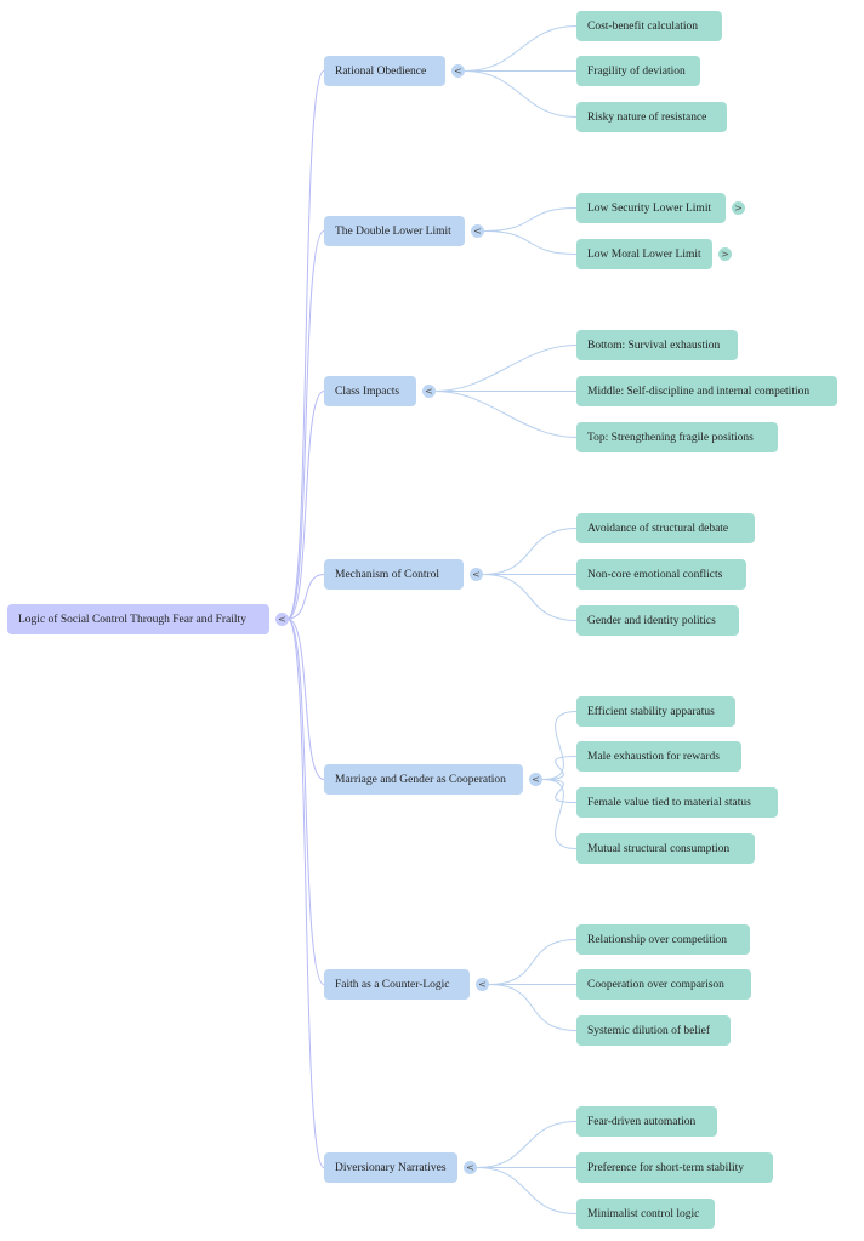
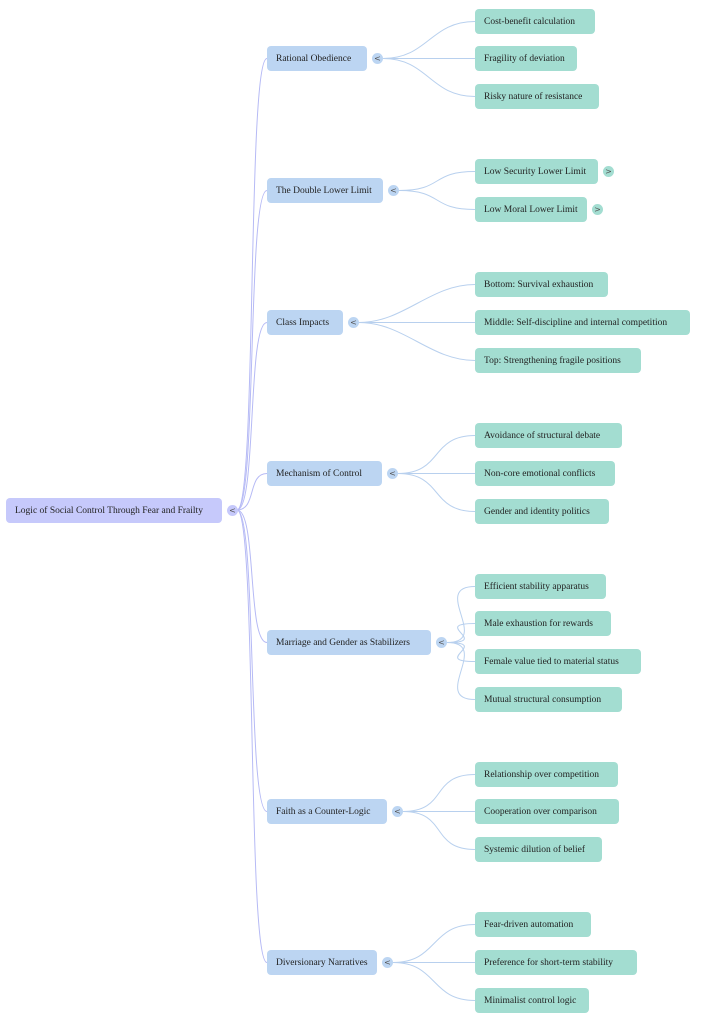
  Logic of Social Control Through Fear and Frailty
  <
  Rational Obedience
  <
  Cost-benefit calculation
  Fragility of deviation
  Risky nature of resistance
  The Double Lower Limit
  <
  Low Security Lower Limit
  >
  Low Moral Lower Limit
  >
  Class Impacts
  <
  Bottom: Survival exhaustion
  Middle: Self-discipline and internal competition
  Top: Strengthening fragile positions
  Mechanism of Control
  <
  Avoidance of structural debate
  Non-core emotional conflicts
  Gender and identity politics
- Marriage and Gender as Cooperation
+ Marriage and Gender as Stabilizers
  <
  Efficient stability apparatus
  Male exhaustion for rewards
  Female value tied to material status
  Mutual structural consumption
  Faith as a Counter-Logic
  <
  Relationship over competition
  Cooperation over comparison
  Systemic dilution of belief
  Diversionary Narratives
  <
  Fear-driven automation
  Preference for short-term stability
  Minimalist control logic
